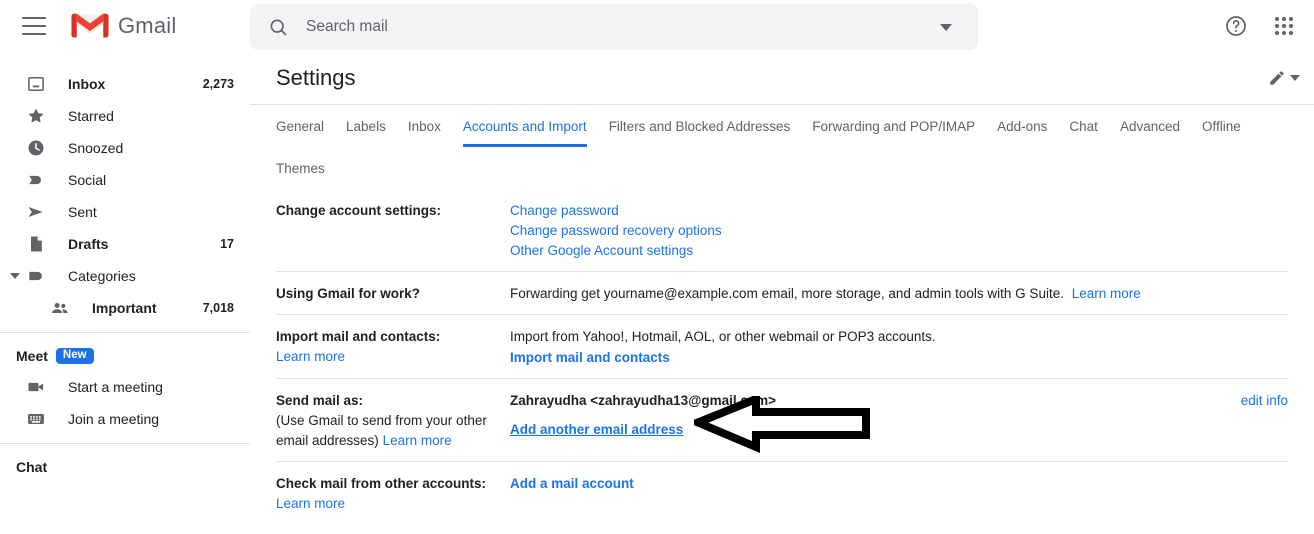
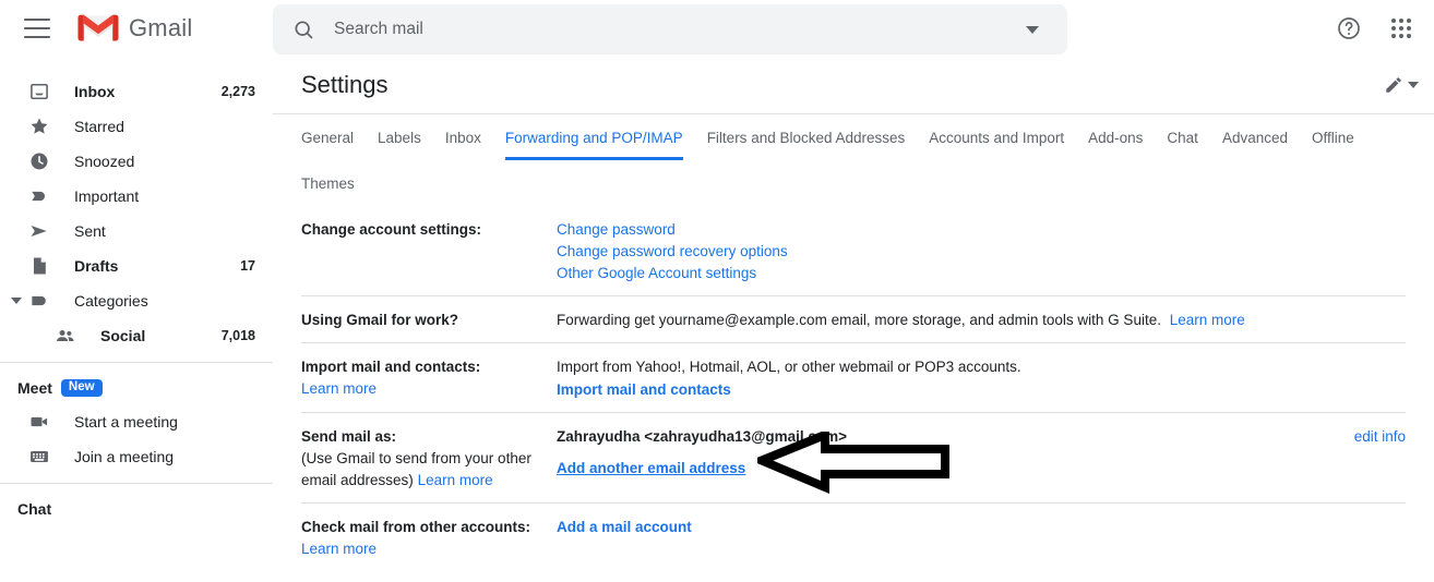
  Gmail
  Search mail
  Inbox
  2,273
  Starred
  Snoozed
- Social
+ Important
  Sent
  Drafts
  17
  Categories
- Important
+ Social
  7,018
  Meet
  New
  Start a meeting
  Join a meeting
  Chat
  Settings
  General
  Labels
  Inbox
- Accounts and Import
+ Forwarding and POP/IMAP
  Filters and Blocked Addresses
- Forwarding and POP/IMAP
+ Accounts and Import
  Add-ons
  Chat
  Advanced
  Offline
  Themes
  Change account settings:
  Change password
  Change password recovery options
  Other Google Account settings
  Using Gmail for work?
  Forwarding get yourname@example.com email, more storage, and admin tools with G Suite. Learn more
  Import mail and contacts:
  Learn more
  Import from Yahoo!, Hotmail, AOL, or other webmail or POP3 accounts.
  Import mail and contacts
  Send mail as:
  (Use Gmail to send from your other email addresses) Learn more
  Zahrayudha <zahrayudha13@gmail.m>
  Add another email address
  edit info
  Check mail from other accounts:
  Learn more
  Add a mail account
